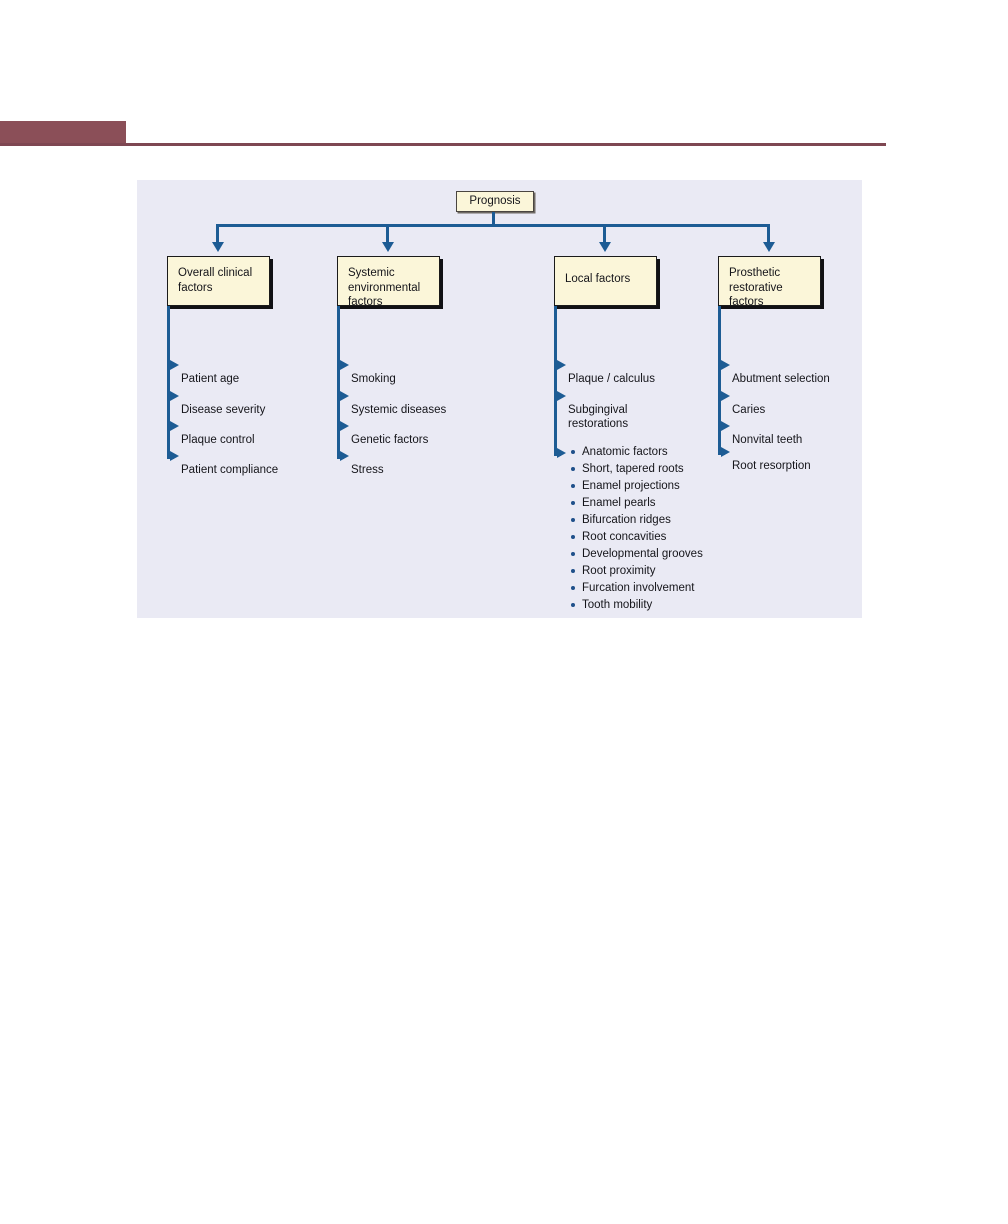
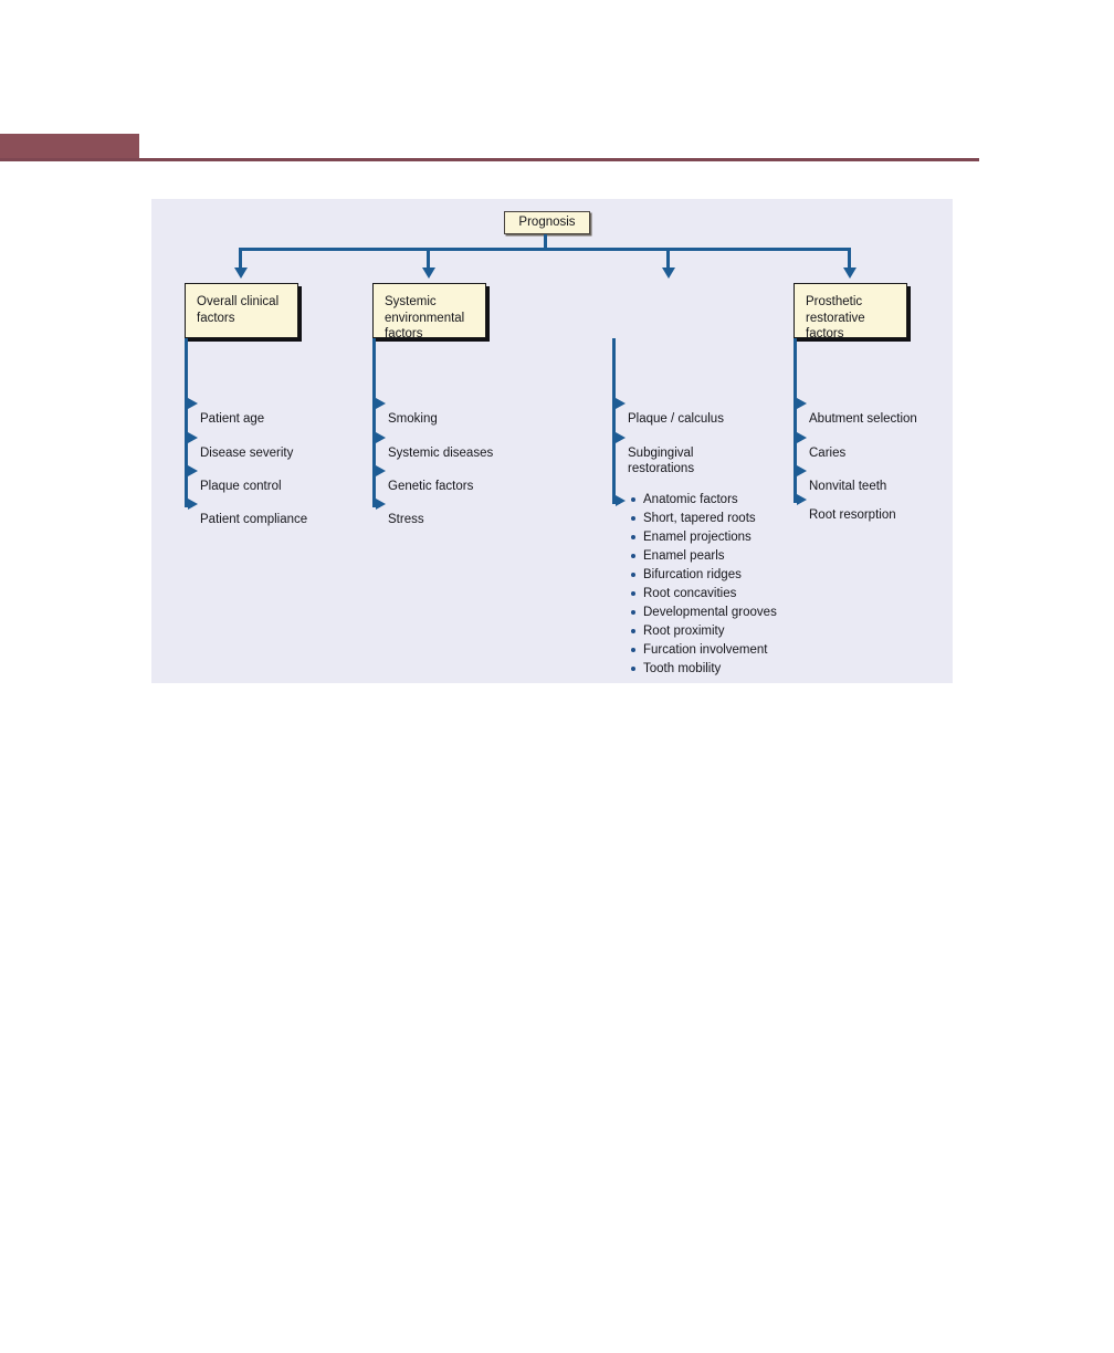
  Prognosis
  Overall clinical
  factors
  Patient age
  Disease severity
  Plaque control
  Patient compliance
  Systemic
  environmental
  factors
  Smoking
  Systemic diseases
  Genetic factors
  Stress
- Local factors
  Plaque / calculus
  Subgingival
  restorations
  Anatomic factors
  Short, tapered roots
  Enamel projections
  Enamel pearls
  Bifurcation ridges
  Root concavities
  Developmental grooves
  Root proximity
  Furcation involvement
  Tooth mobility
  Prosthetic
  restorative
  factors
  Abutment selection
  Caries
  Nonvital teeth
  Root resorption
